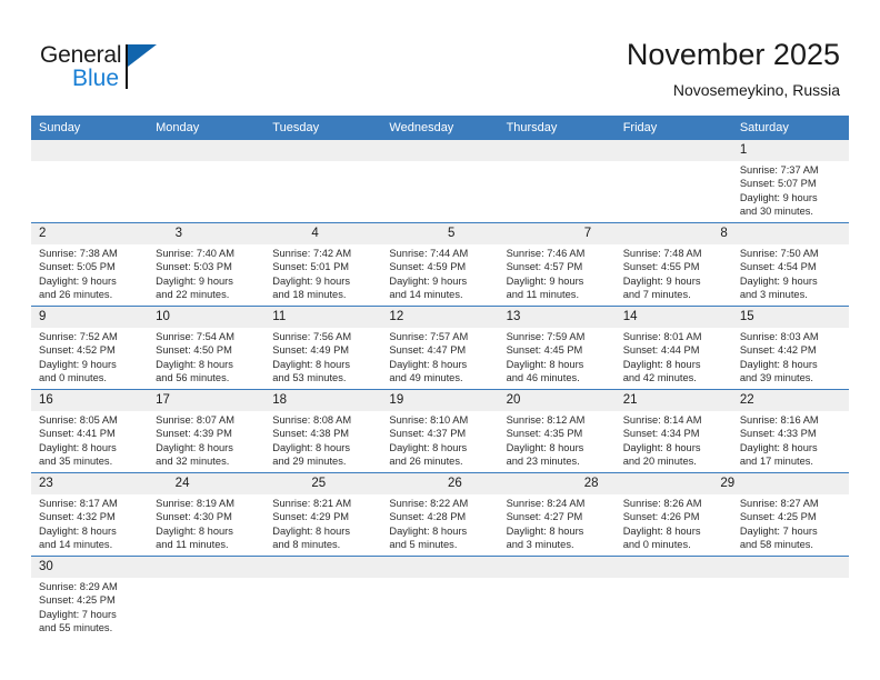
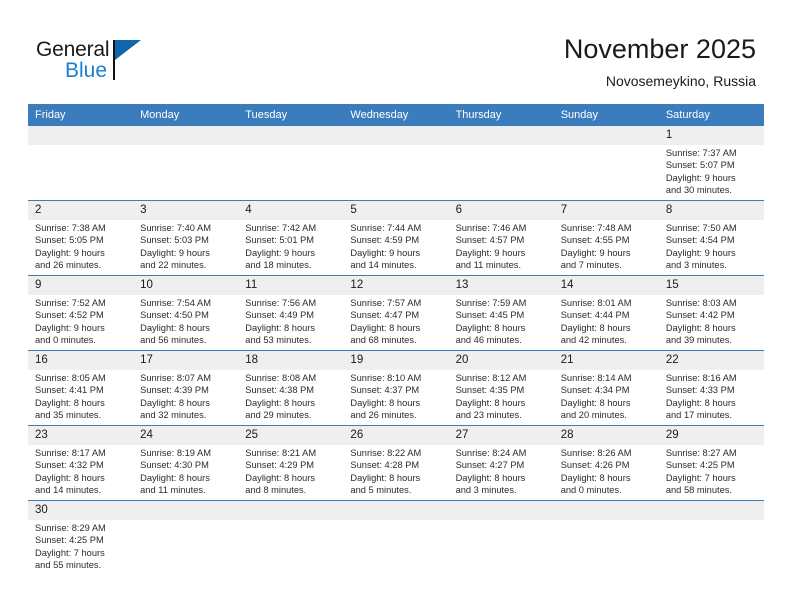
  General
  Blue
  November 2025
  Novosemeykino, Russia
- Sunday
+ Friday
  Monday
  Tuesday
  Wednesday
  Thursday
- Friday
+ Sunday
  Saturday
  1
  Sunrise: 7:37 AM
  Sunset: 5:07 PM
  Daylight: 9 hours
  and 30 minutes.
  2
  3
  4
  5
+ 6
  7
  8
  Sunrise: 7:38 AM
  Sunset: 5:05 PM
  Daylight: 9 hours
  and 26 minutes.
  Sunrise: 7:40 AM
  Sunset: 5:03 PM
  Daylight: 9 hours
  and 22 minutes.
  Sunrise: 7:42 AM
  Sunset: 5:01 PM
  Daylight: 9 hours
  and 18 minutes.
  Sunrise: 7:44 AM
  Sunset: 4:59 PM
  Daylight: 9 hours
  and 14 minutes.
  Sunrise: 7:46 AM
  Sunset: 4:57 PM
  Daylight: 9 hours
  and 11 minutes.
  Sunrise: 7:48 AM
  Sunset: 4:55 PM
  Daylight: 9 hours
  and 7 minutes.
  Sunrise: 7:50 AM
  Sunset: 4:54 PM
  Daylight: 9 hours
  and 3 minutes.
  9
  10
  11
  12
  13
  14
  15
  Sunrise: 7:52 AM
  Sunset: 4:52 PM
  Daylight: 9 hours
  and 0 minutes.
  Sunrise: 7:54 AM
  Sunset: 4:50 PM
  Daylight: 8 hours
  and 56 minutes.
  Sunrise: 7:56 AM
  Sunset: 4:49 PM
  Daylight: 8 hours
  and 53 minutes.
  Sunrise: 7:57 AM
  Sunset: 4:47 PM
  Daylight: 8 hours
- and 49 minutes.
+ and 68 minutes.
  Sunrise: 7:59 AM
  Sunset: 4:45 PM
  Daylight: 8 hours
  and 46 minutes.
  Sunrise: 8:01 AM
  Sunset: 4:44 PM
  Daylight: 8 hours
  and 42 minutes.
  Sunrise: 8:03 AM
  Sunset: 4:42 PM
  Daylight: 8 hours
  and 39 minutes.
  16
  17
  18
  19
  20
  21
  22
  Sunrise: 8:05 AM
  Sunset: 4:41 PM
  Daylight: 8 hours
  and 35 minutes.
  Sunrise: 8:07 AM
  Sunset: 4:39 PM
  Daylight: 8 hours
  and 32 minutes.
  Sunrise: 8:08 AM
  Sunset: 4:38 PM
  Daylight: 8 hours
  and 29 minutes.
  Sunrise: 8:10 AM
  Sunset: 4:37 PM
  Daylight: 8 hours
  and 26 minutes.
  Sunrise: 8:12 AM
  Sunset: 4:35 PM
  Daylight: 8 hours
  and 23 minutes.
  Sunrise: 8:14 AM
  Sunset: 4:34 PM
  Daylight: 8 hours
  and 20 minutes.
  Sunrise: 8:16 AM
  Sunset: 4:33 PM
  Daylight: 8 hours
  and 17 minutes.
  23
  24
  25
  26
+ 27
  28
  29
  Sunrise: 8:17 AM
  Sunset: 4:32 PM
  Daylight: 8 hours
  and 14 minutes.
  Sunrise: 8:19 AM
  Sunset: 4:30 PM
  Daylight: 8 hours
  and 11 minutes.
  Sunrise: 8:21 AM
  Sunset: 4:29 PM
  Daylight: 8 hours
  and 8 minutes.
  Sunrise: 8:22 AM
  Sunset: 4:28 PM
  Daylight: 8 hours
  and 5 minutes.
  Sunrise: 8:24 AM
  Sunset: 4:27 PM
  Daylight: 8 hours
  and 3 minutes.
  Sunrise: 8:26 AM
  Sunset: 4:26 PM
  Daylight: 8 hours
  and 0 minutes.
  Sunrise: 8:27 AM
  Sunset: 4:25 PM
  Daylight: 7 hours
  and 58 minutes.
  30
  Sunrise: 8:29 AM
  Sunset: 4:25 PM
  Daylight: 7 hours
  and 55 minutes.
